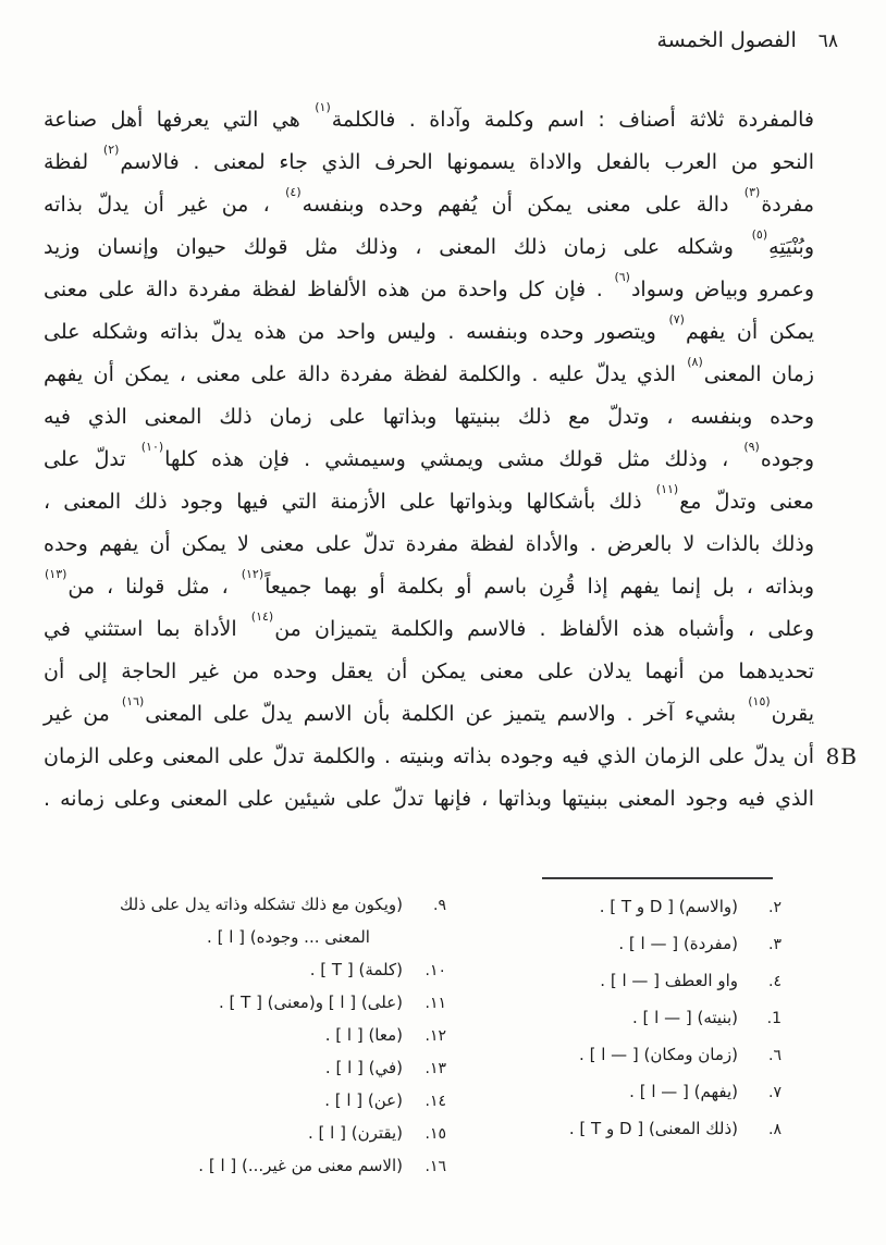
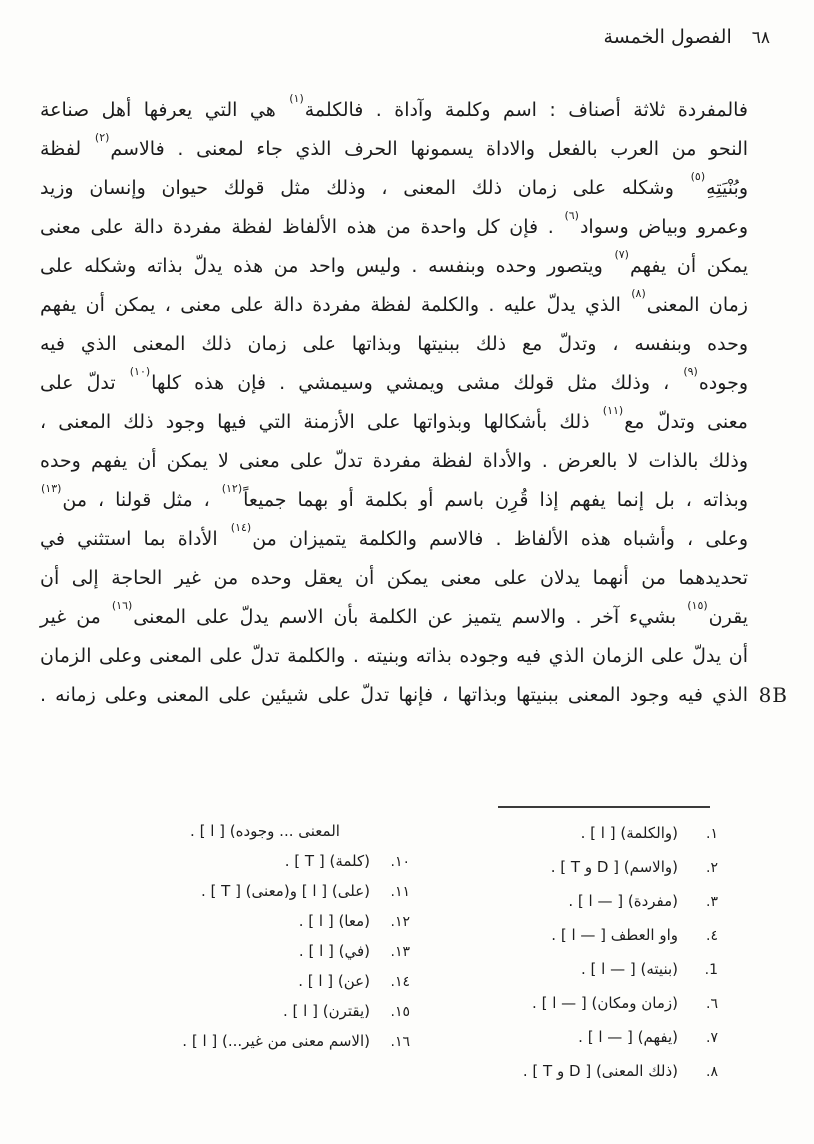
  ٦٨
  الفصول الخمسة
  فالمفردة ثلاثة أصناف : اسم وكلمة وآداة . فالكلمة(١) هي التي يعرفها أهل صناعة
  النحو من العرب بالفعل والاداة يسمونها الحرف الذي جاء لمعنى . فالاسم(٢) لفظة
- مفردة(٣) دالة على معنى يمكن أن يُفهم وحده وبنفسه(٤) ، من غير أن يدلّ بذاته
  وبُنْيَتِهِ(٥) وشكله على زمان ذلك المعنى ، وذلك مثل قولك حيوان وإنسان وزيد
  وعمرو وبياض وسواد(٦) . فإن كل واحدة من هذه الألفاظ لفظة مفردة دالة على معنى
  يمكن أن يفهم(٧) ويتصور وحده وبنفسه . وليس واحد من هذه يدلّ بذاته وشكله على
  زمان المعنى(٨) الذي يدلّ عليه . والكلمة لفظة مفردة دالة على معنى ، يمكن أن يفهم
  وحده وبنفسه ، وتدلّ مع ذلك ببنيتها وبذاتها على زمان ذلك المعنى الذي فيه
  وجوده(٩) ، وذلك مثل قولك مشى ويمشي وسيمشي . فإن هذه كلها(١٠) تدلّ على
  معنى وتدلّ مع(١١) ذلك بأشكالها وبذواتها على الأزمنة التي فيها وجود ذلك المعنى ،
  وذلك بالذات لا بالعرض . والأداة لفظة مفردة تدلّ على معنى لا يمكن أن يفهم وحده
  وبذاته ، بل إنما يفهم إذا قُرِن باسم أو بكلمة أو بهما جميعاً(١٢) ، مثل قولنا ، من(١٣)
  وعلى ، وأشباه هذه الألفاظ . فالاسم والكلمة يتميزان من(١٤) الأداة بما استثني في
  تحديدهما من أنهما يدلان على معنى يمكن أن يعقل وحده من غير الحاجة إلى أن
  يقرن(١٥) بشيء آخر . والاسم يتميز عن الكلمة بأن الاسم يدلّ على المعنى(١٦) من غير
  أن يدلّ على الزمان الذي فيه وجوده بذاته وبنيته . والكلمة تدلّ على المعنى وعلى الزمان
  الذي فيه وجود المعنى ببنيتها وبذاتها ، فإنها تدلّ على شيئين على المعنى وعلى زمانه .
  8B
+ ١.
+ (والكلمة) [ ا ] .
  ٢.
  (والاسم) [ D و T ] .
  ٣.
  (مفردة) [ — ا ] .
  ٤.
  واو العطف [ — ا ] .
  1.
  (بنيته) [ — ا ] .
  ٦.
  (زمان ومكان) [ — ا ] .
  ٧.
  (يفهم) [ — ا ] .
  ٨.
  (ذلك المعنى) [ D و T ] .
- ٩.
- (ويكون مع ذلك تشكله وذاته يدل على ذلك
  المعنى ... وجوده) [ ا ] .
  ١٠.
  (كلمة) [ T ] .
  ١١.
  (على) [ ا ] و(معنى) [ T ] .
  ١٢.
  (معا) [ ا ] .
  ١٣.
  (في) [ ا ] .
  ١٤.
  (عن) [ ا ] .
  ١٥.
  (يقترن) [ ا ] .
  ١٦.
  (الاسم معنى من غير...) [ ا ] .
